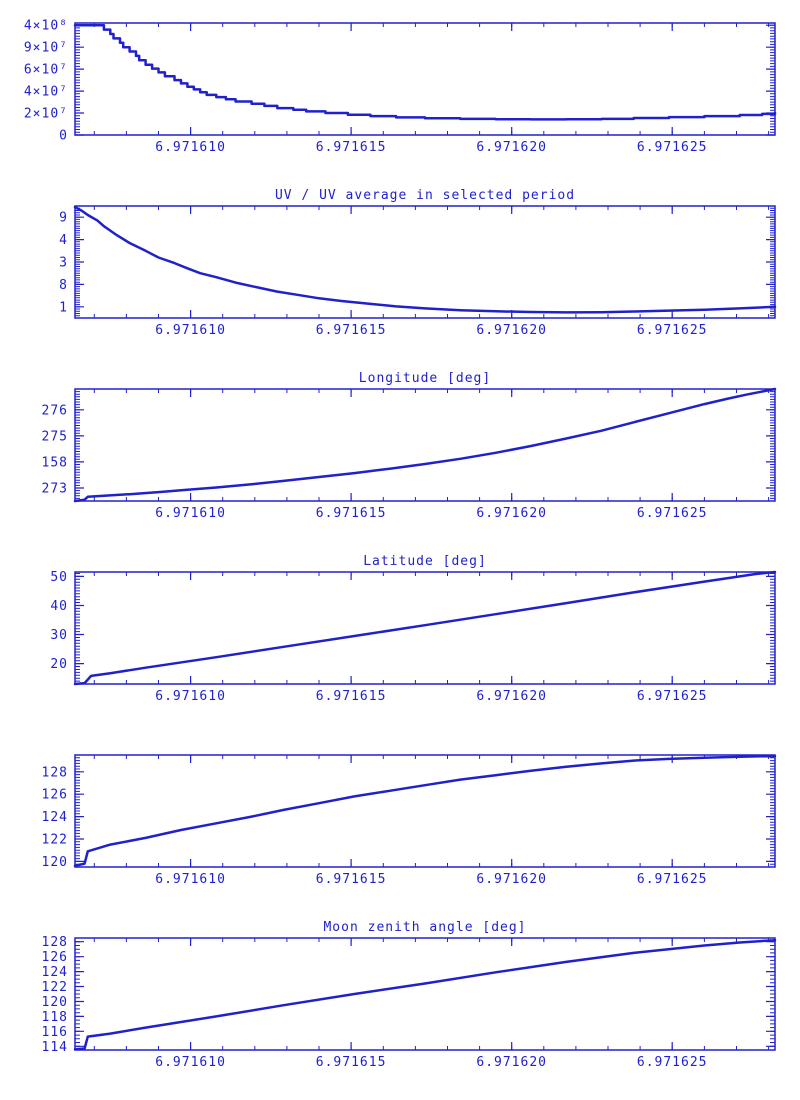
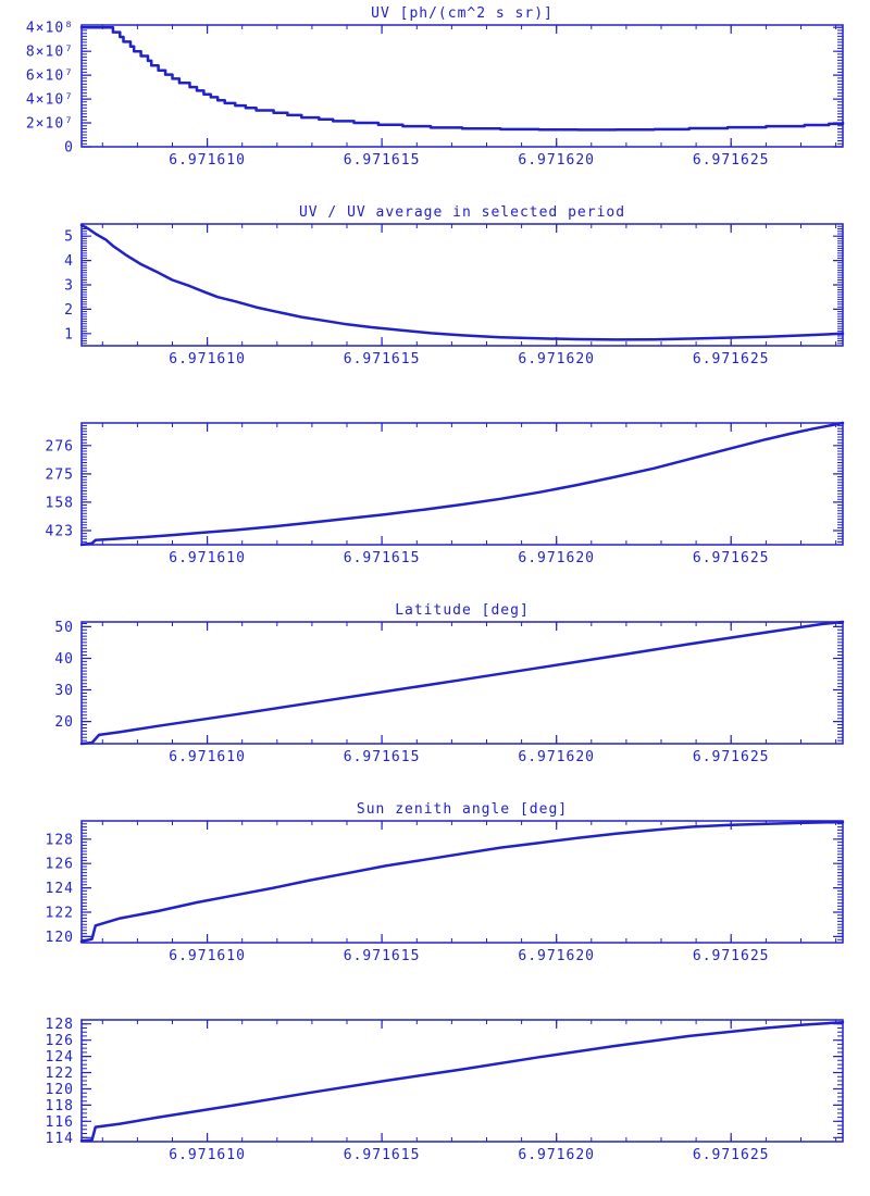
+ UV [ph/(cm^2 s sr)]
  6.971610
  6.971615
  6.971620
  6.971625
  0
  2×10⁷
  4×10⁷
  6×10⁷
- 9×10⁷
+ 8×10⁷
  4×10⁸
  UV / UV average in selected period
  6.971610
  6.971615
  6.971620
  6.971625
  1
- 8
+ 2
  3
  4
- 9
+ 5
- Longitude [deg]
  6.971610
  6.971615
  6.971620
  6.971625
- 273
+ 423
  158
  275
  276
  Latitude [deg]
  6.971610
  6.971615
  6.971620
  6.971625
  20
  30
  40
  50
+ Sun zenith angle [deg]
  6.971610
  6.971615
  6.971620
  6.971625
  120
  122
  124
  126
  128
- Moon zenith angle [deg]
  6.971610
  6.971615
  6.971620
  6.971625
  114
  116
  118
  120
  122
  124
  126
  128
